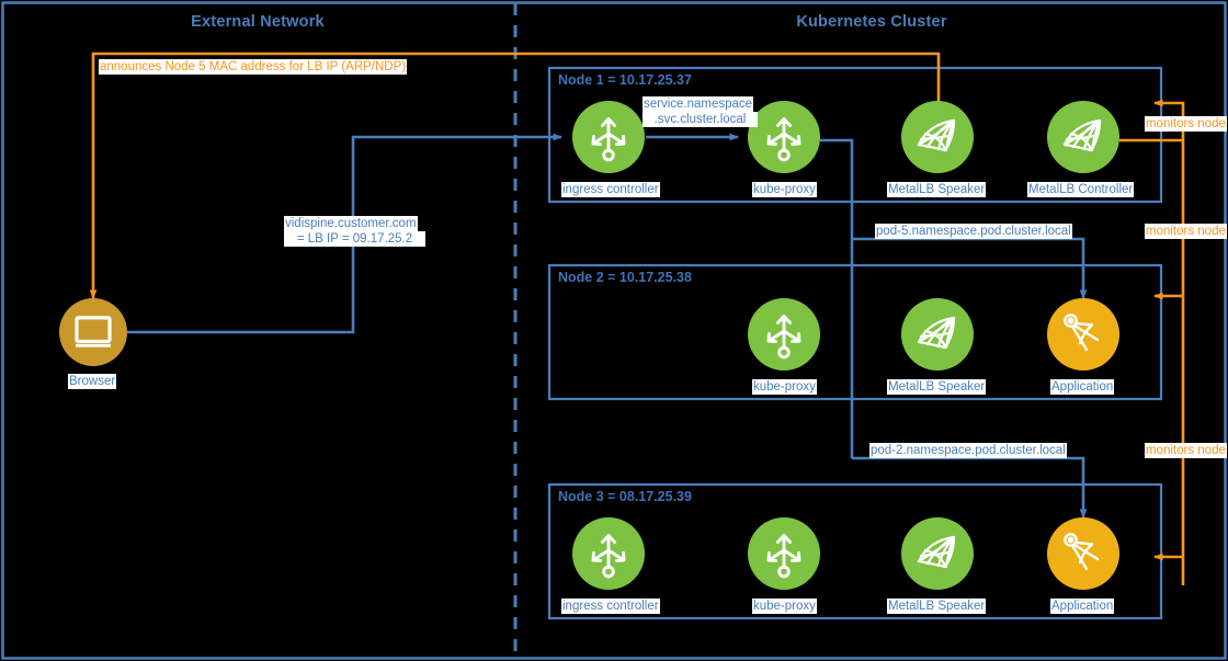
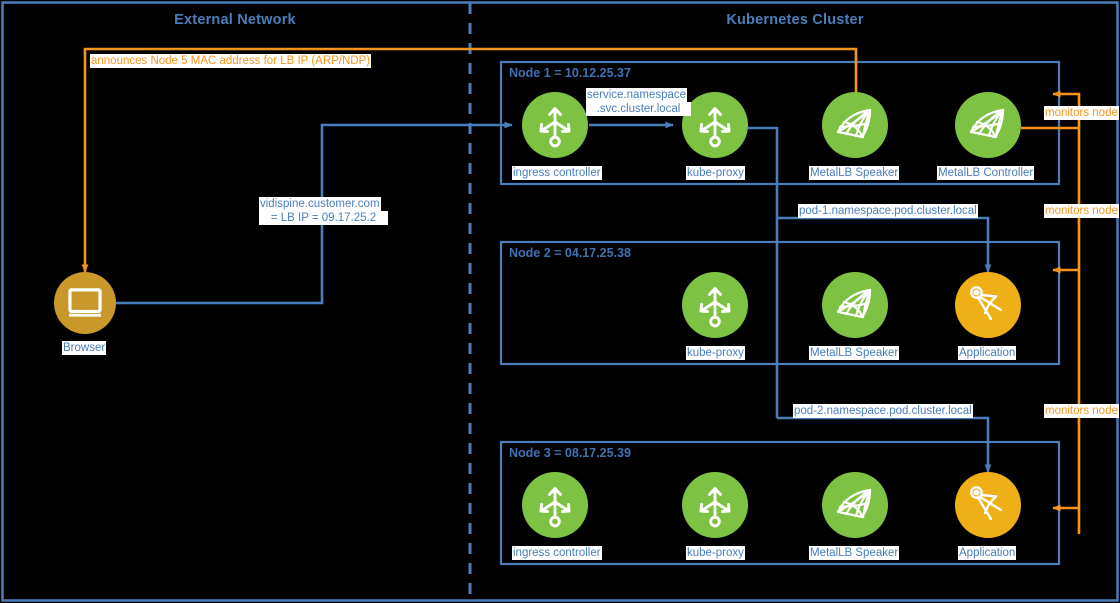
  External Network
  Kubernetes Cluster
- Node 1 = 10.17.25.37
+ Node 1 = 10.12.25.37
- Node 2 = 10.17.25.38
+ Node 2 = 04.17.25.38
  Node 3 = 08.17.25.39
  Browser
  ingress controller
  kube-proxy
  MetalLB Speaker
  MetalLB Controller
  kube-proxy
  MetalLB Speaker
  Application
  ingress controller
  kube-proxy
  MetalLB Speaker
  Application
  announces Node 5 MAC address for LB IP (ARP/NDP)
  vidispine.customer.com
  = LB IP = 09.17.25.2
  service.namespace
  .svc.cluster.local
- pod-5.namespace.pod.cluster.local
+ pod-1.namespace.pod.cluster.local
  pod-2.namespace.pod.cluster.local
  monitors node
  monitors node
  monitors node
